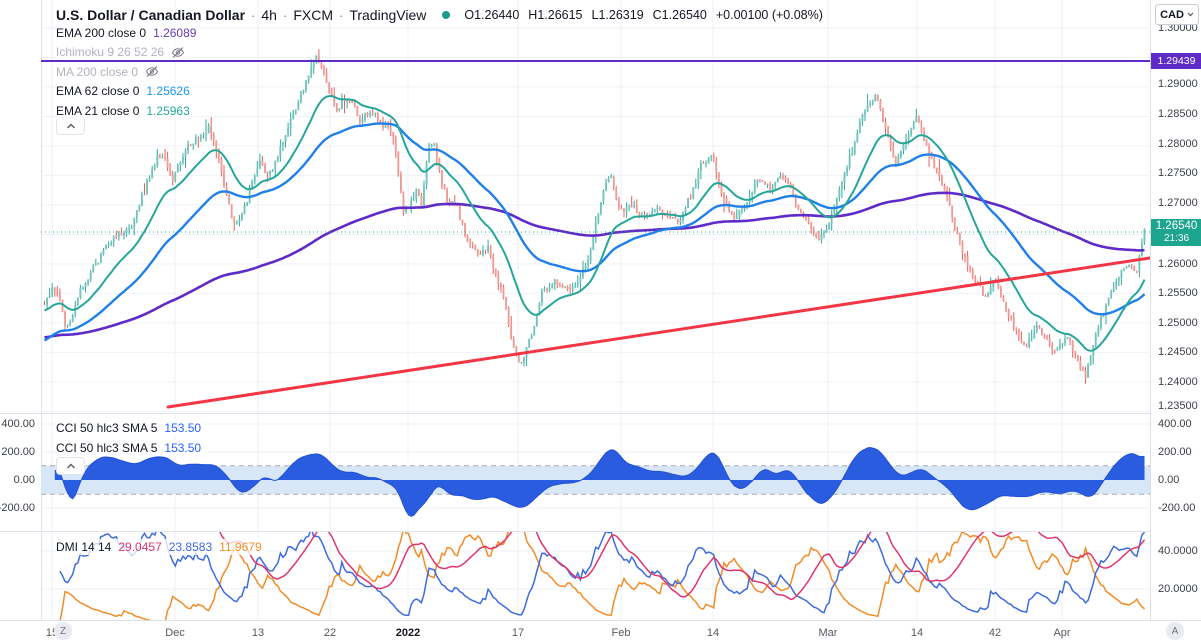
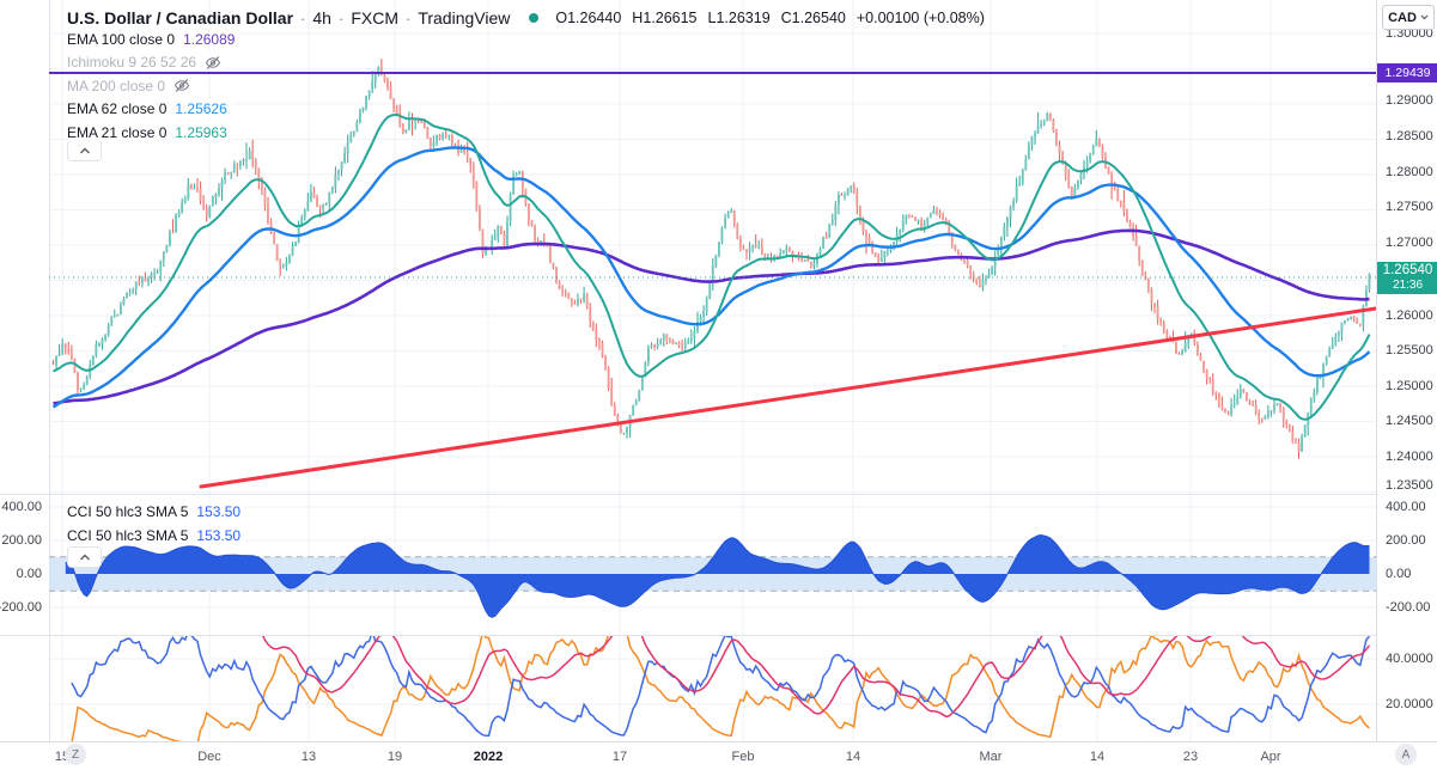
  U.S. Dollar / Canadian Dollar
  ·
  4h
  ·
  FXCM
  ·
  TradingView
  O1.26440
  H1.26615
  L1.26319
  C1.26540
  +0.00100 (+0.08%)
  CCI 50 hlc3 SMA 5
  153.50
  CCI 50 hlc3 SMA 5
  153.50
- DMI 14 14
- 29.0457
- 23.8583
- 11.9679
  400.00
  200.00
  0.00
  200.00
  CAD
  1.29439
  1.26540
  21:36
  1.30000
  1.29000
  1.28500
  1.28000
  1.27500
  1.27000
  1.26000
  1.25500
  1.25000
  1.24500
  1.24000
  1.23500
  400.00
  200.00
  0.00
  -200.00
  40.0000
  20.0000
  Dec
  13
- 22
+ 19
  2022
  17
  Feb
  14
  Mar
  14
- 42
+ 23
  Apr
  Z
  A
- EMA 200 close 0
+ EMA 100 close 0
  1.26089
  Ichimoku 9 26 52 26
  MA 200 close 0
  EMA 62 close 0
  1.25626
  EMA 21 close 0
  1.25963
